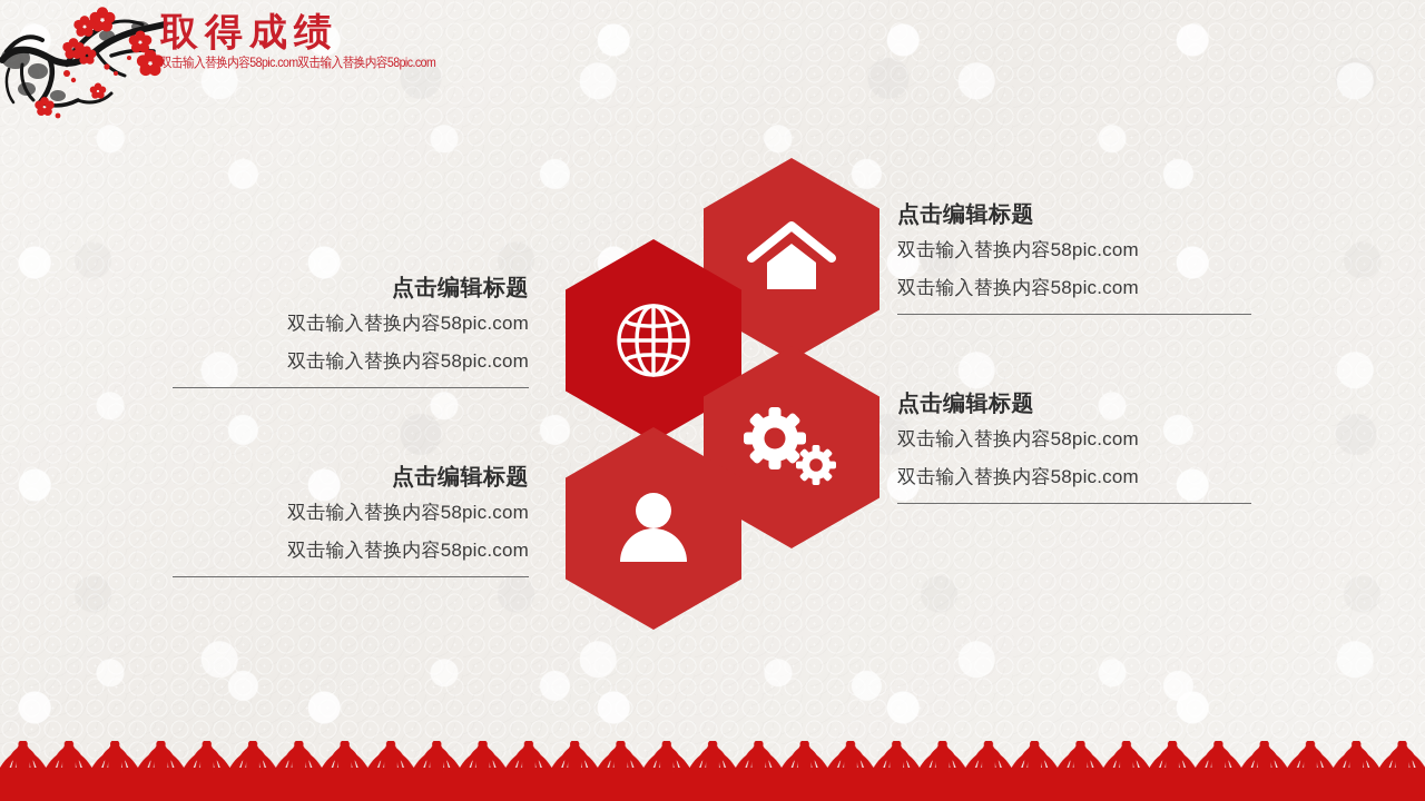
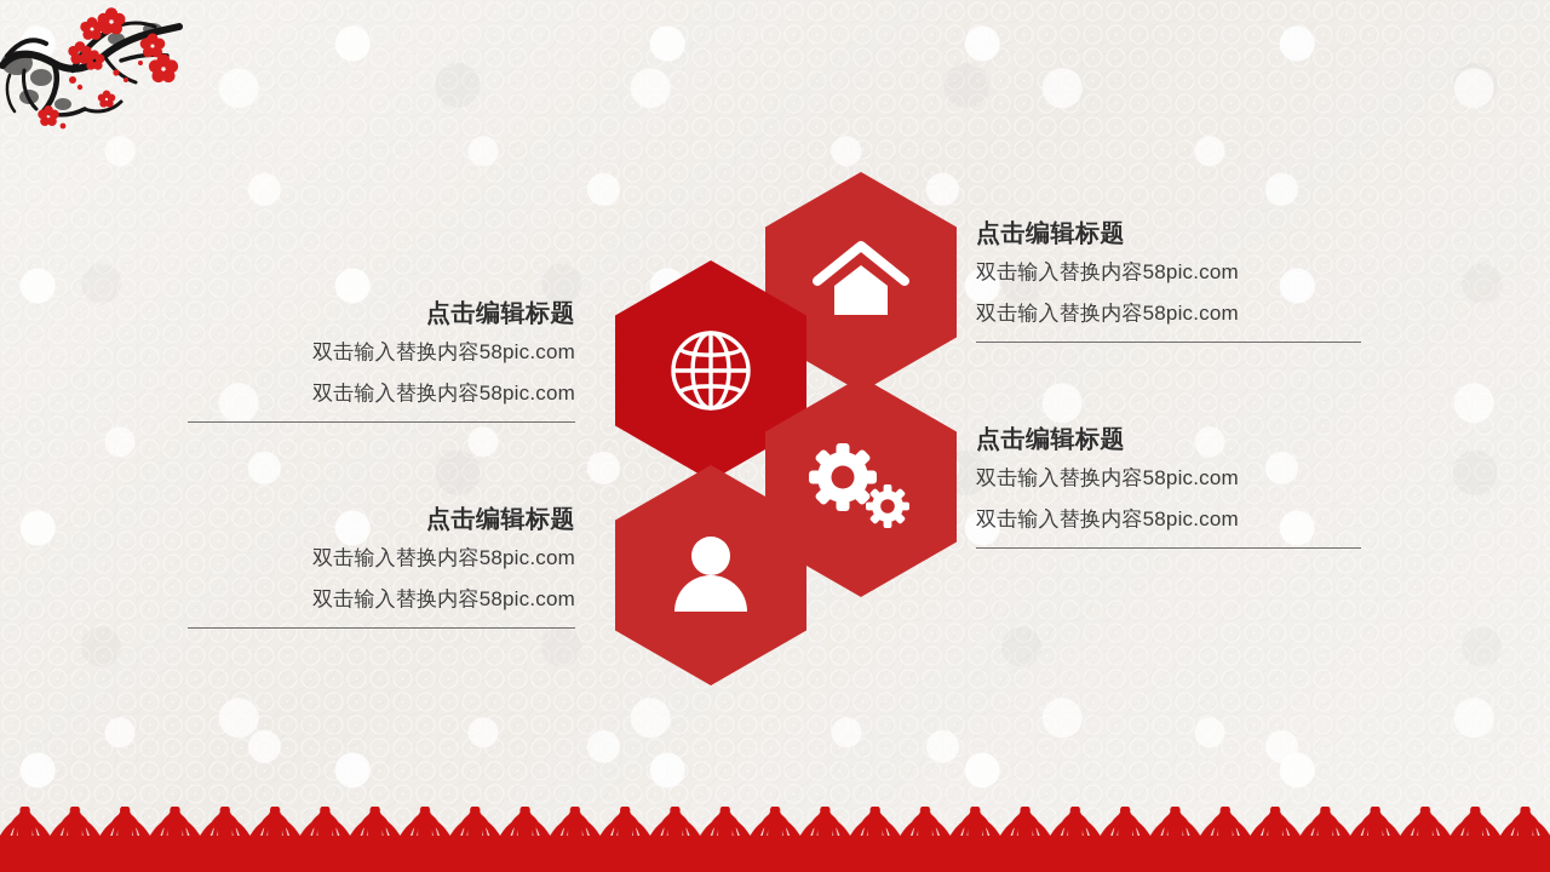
- 取得成绩
- 双击输入替换内容58pic.com双击输入替换内容58pic.com
  点击编辑标题
  双击输入替换内容58pic.com
  双击输入替换内容58pic.com
  点击编辑标题
  双击输入替换内容58pic.com
  双击输入替换内容58pic.com
  点击编辑标题
  双击输入替换内容58pic.com
  双击输入替换内容58pic.com
  点击编辑标题
  双击输入替换内容58pic.com
  双击输入替换内容58pic.com
